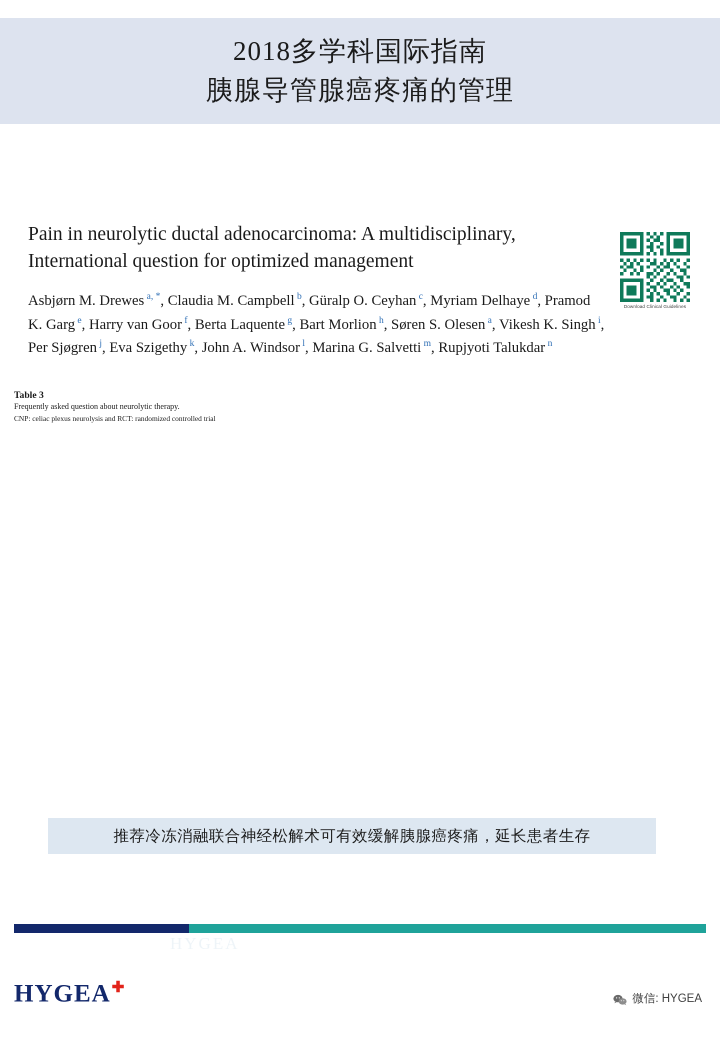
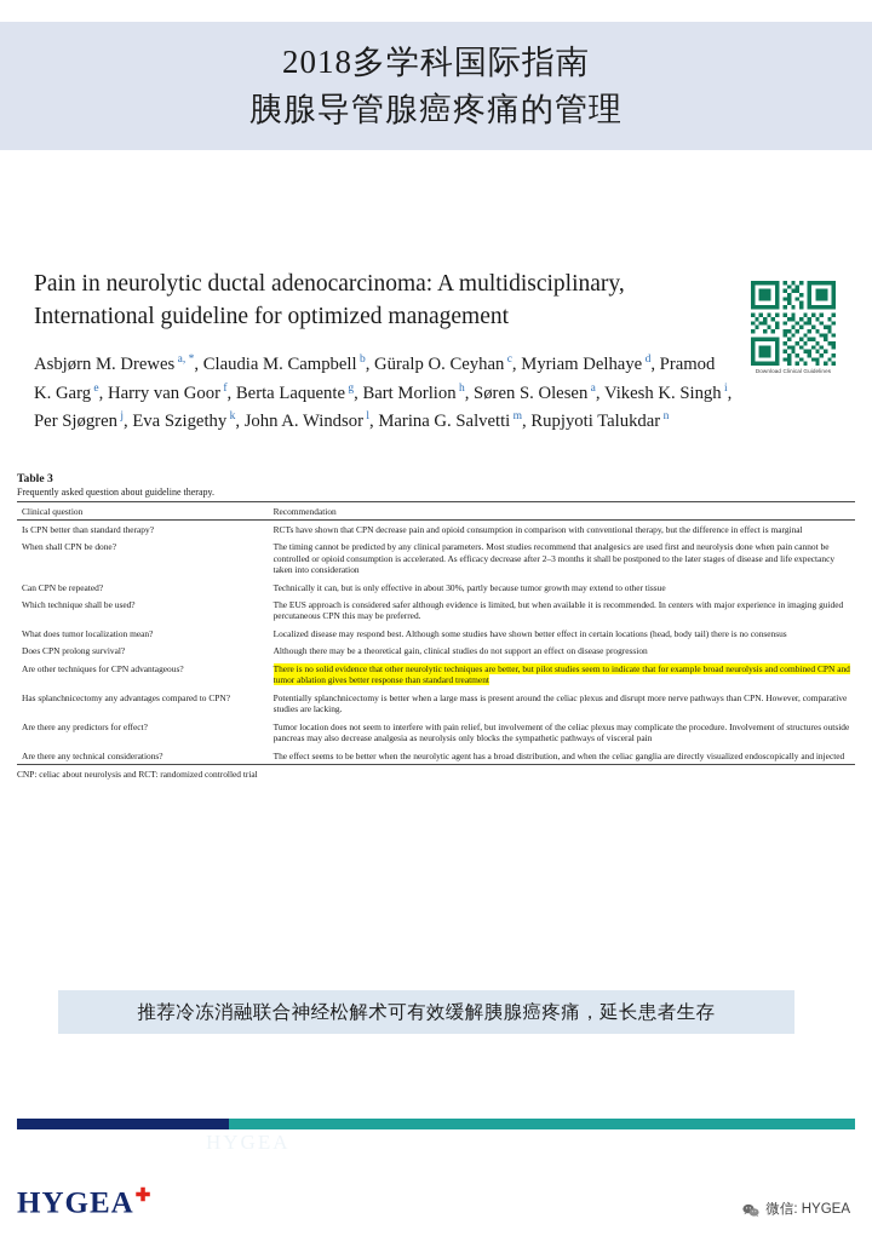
  2018多学科国际指南
  胰腺导管腺癌疼痛的管理
  Pain in neurolytic ductal adenocarcinoma: A multidisciplinary,
- International question for optimized management
+ International guideline for optimized management
  Asbjørn M. Drewes a, *, Claudia M. Campbell b, Güralp O. Ceyhan c, Myriam Delhaye d, Pramod K. Garg e, Harry van Goor f, Berta Laquente g, Bart Morlion h, Søren S. Olesen a, Vikesh K. Singh i, Per Sjøgren j, Eva Szigethy k, John A. Windsor l, Marina G. Salvetti m, Rupjyoti Talukdar n
  Table 3
- Frequently asked question about neurolytic therapy.
+ Frequently asked question about guideline therapy.
+ Clinical question	Recommendation
+ Is CPN better than standard therapy?	RCTs have shown that CPN decrease pain and opioid consumption in comparison with conventional therapy, but the difference in effect is marginal
+ When shall CPN be done?	The timing cannot be predicted by any clinical parameters. Most studies recommend that analgesics are used first and neurolysis done when pain cannot be controlled or opioid consumption is accelerated. As efficacy decrease after 2–3 months it shall be postponed to the later stages of disease and life expectancy taken into consideration
+ Can CPN be repeated?	Technically it can, but is only effective in about 30%, partly because tumor growth may extend to other tissue
+ Which technique shall be used?	The EUS approach is considered safer although evidence is limited, but when available it is recommended. In centers with major experience in imaging guided percutaneous CPN this may be preferred.
+ What does tumor localization mean?	Localized disease may respond best. Although some studies have shown better effect in certain locations (head, body tail) there is no consensus
+ Does CPN prolong survival?	Although there may be a theoretical gain, clinical studies do not support an effect on disease progression
+ Are other techniques for CPN advantageous?	There is no solid evidence that other neurolytic techniques are better, but pilot studies seem to indicate that for example broad neurolysis and combined CPN and tumor ablation gives better response than standard treatment
+ Has splanchnicectomy any advantages compared to CPN?	Potentially splanchnicectomy is better when a large mass is present around the celiac plexus and disrupt more nerve pathways than CPN. However, comparative studies are lacking.
+ Are there any predictors for effect?	Tumor location does not seem to interfere with pain relief, but involvement of the celiac plexus may complicate the procedure. Involvement of structures outside pancreas may also decrease analgesia as neurolysis only blocks the sympathetic pathways of visceral pain
+ Are there any technical considerations?	The effect seems to be better when the neurolytic agent has a broad distribution, and when the celiac ganglia are directly visualized endoscopically and injected
- CNP: celiac plexus neurolysis and RCT: randomized controlled trial
+ CNP: celiac about neurolysis and RCT: randomized controlled trial
  推荐冷冻消融联合神经松解术可有效缓解胰腺癌疼痛，延长患者生存
  HYGEA✚
  微信: HYGEA
